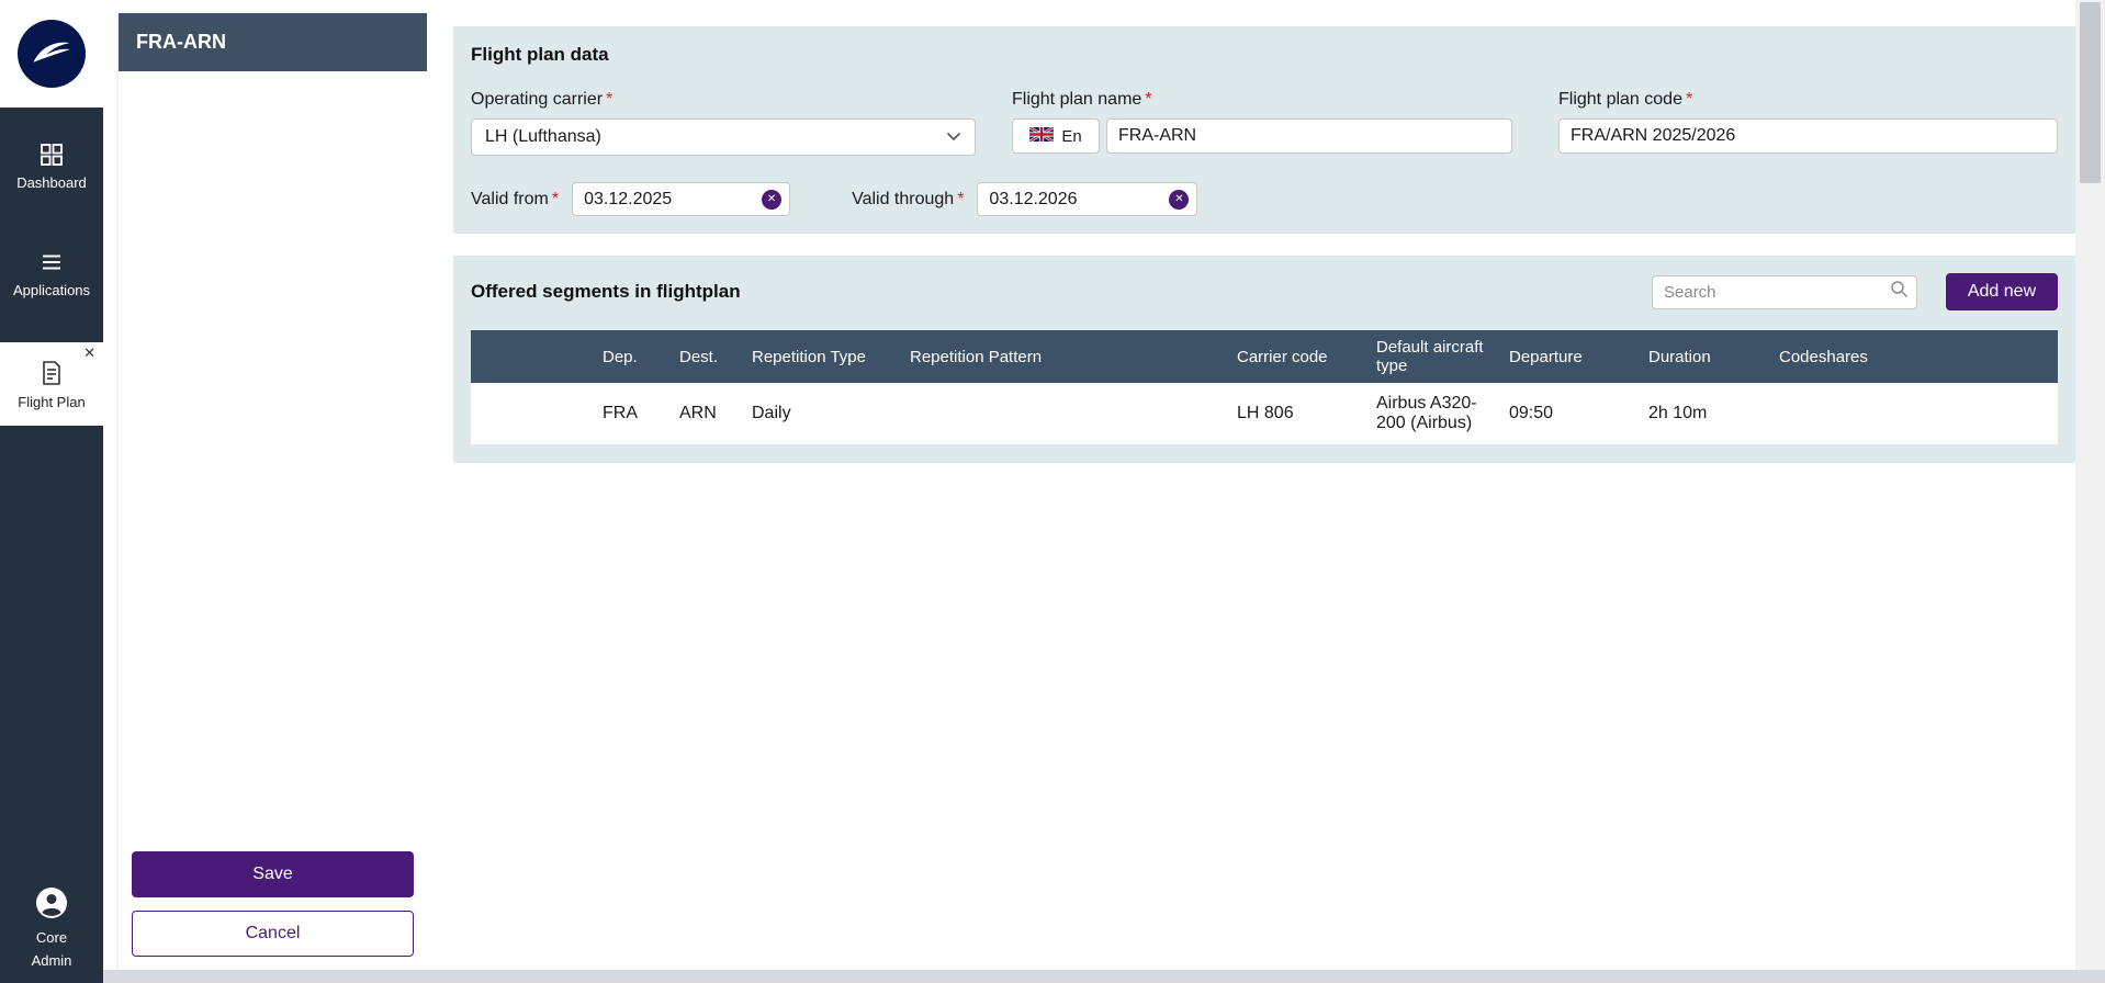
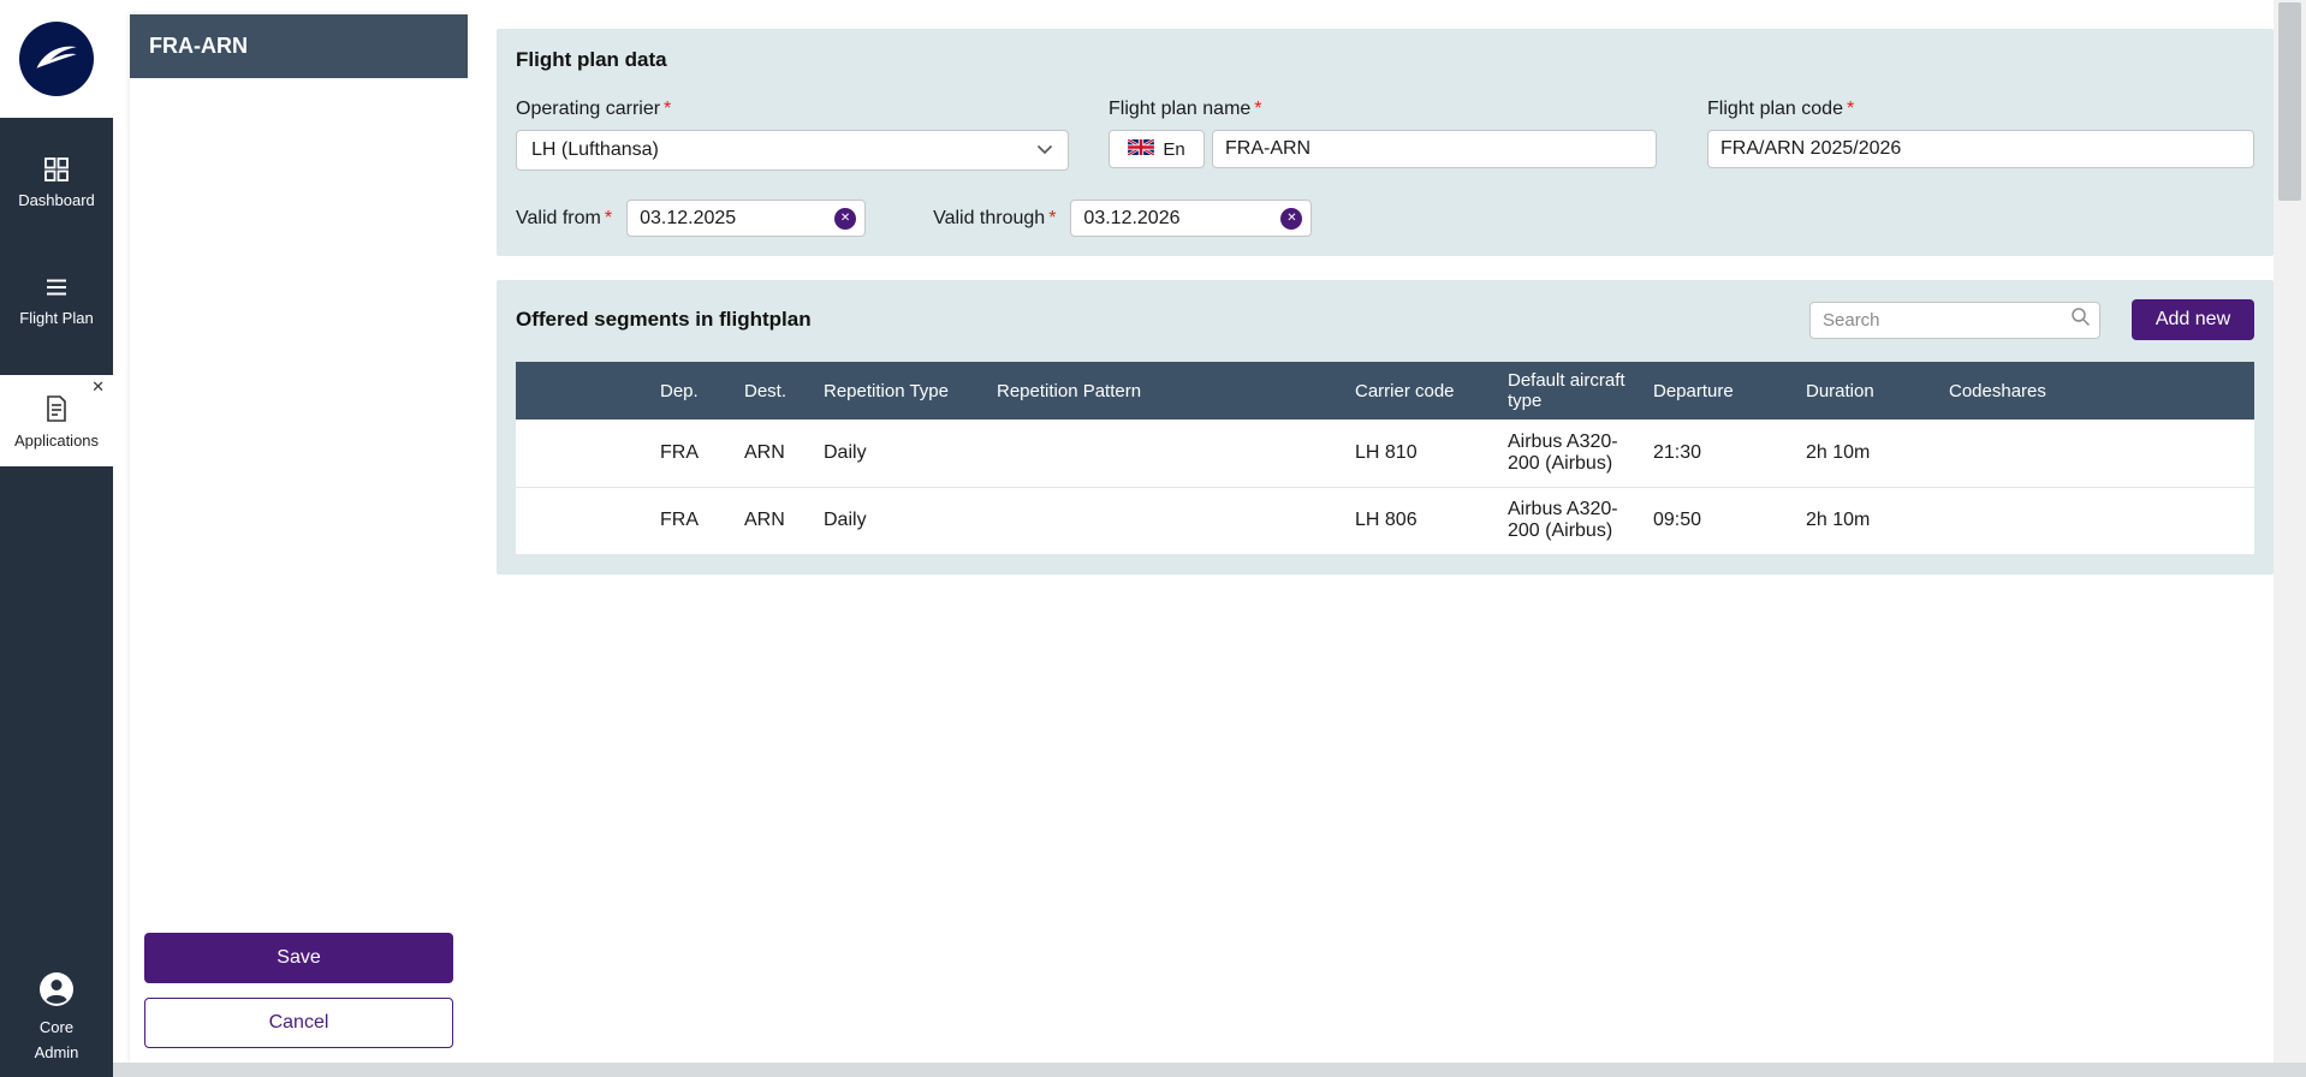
  Dashboard
- Applications
+ Flight Plan
  ✕
- Flight Plan
+ Applications
  Core
  Admin
  FRA-ARN
  Save
  Cancel
  Flight plan data
  Operating carrier *
  LH (Lufthansa)
  Flight plan name *
  En
  FRA-ARN
  Flight plan code *
  FRA/ARN 2025/2026
  Valid from *
  03.12.2025
  ✕
  Valid through *
  03.12.2026
  ✕
  Offered segments in flightplan
  Search
  Add new
  	Dep.	Dest.	Repetition Type	Repetition Pattern	Carrier code	Default aircraft type	Departure	Duration	Codeshares
+ 	FRA	ARN	Daily		LH 810	Airbus A320-200 (Airbus)	21:30	2h 10m
  	FRA	ARN	Daily		LH 806	Airbus A320-200 (Airbus)	09:50	2h 10m
